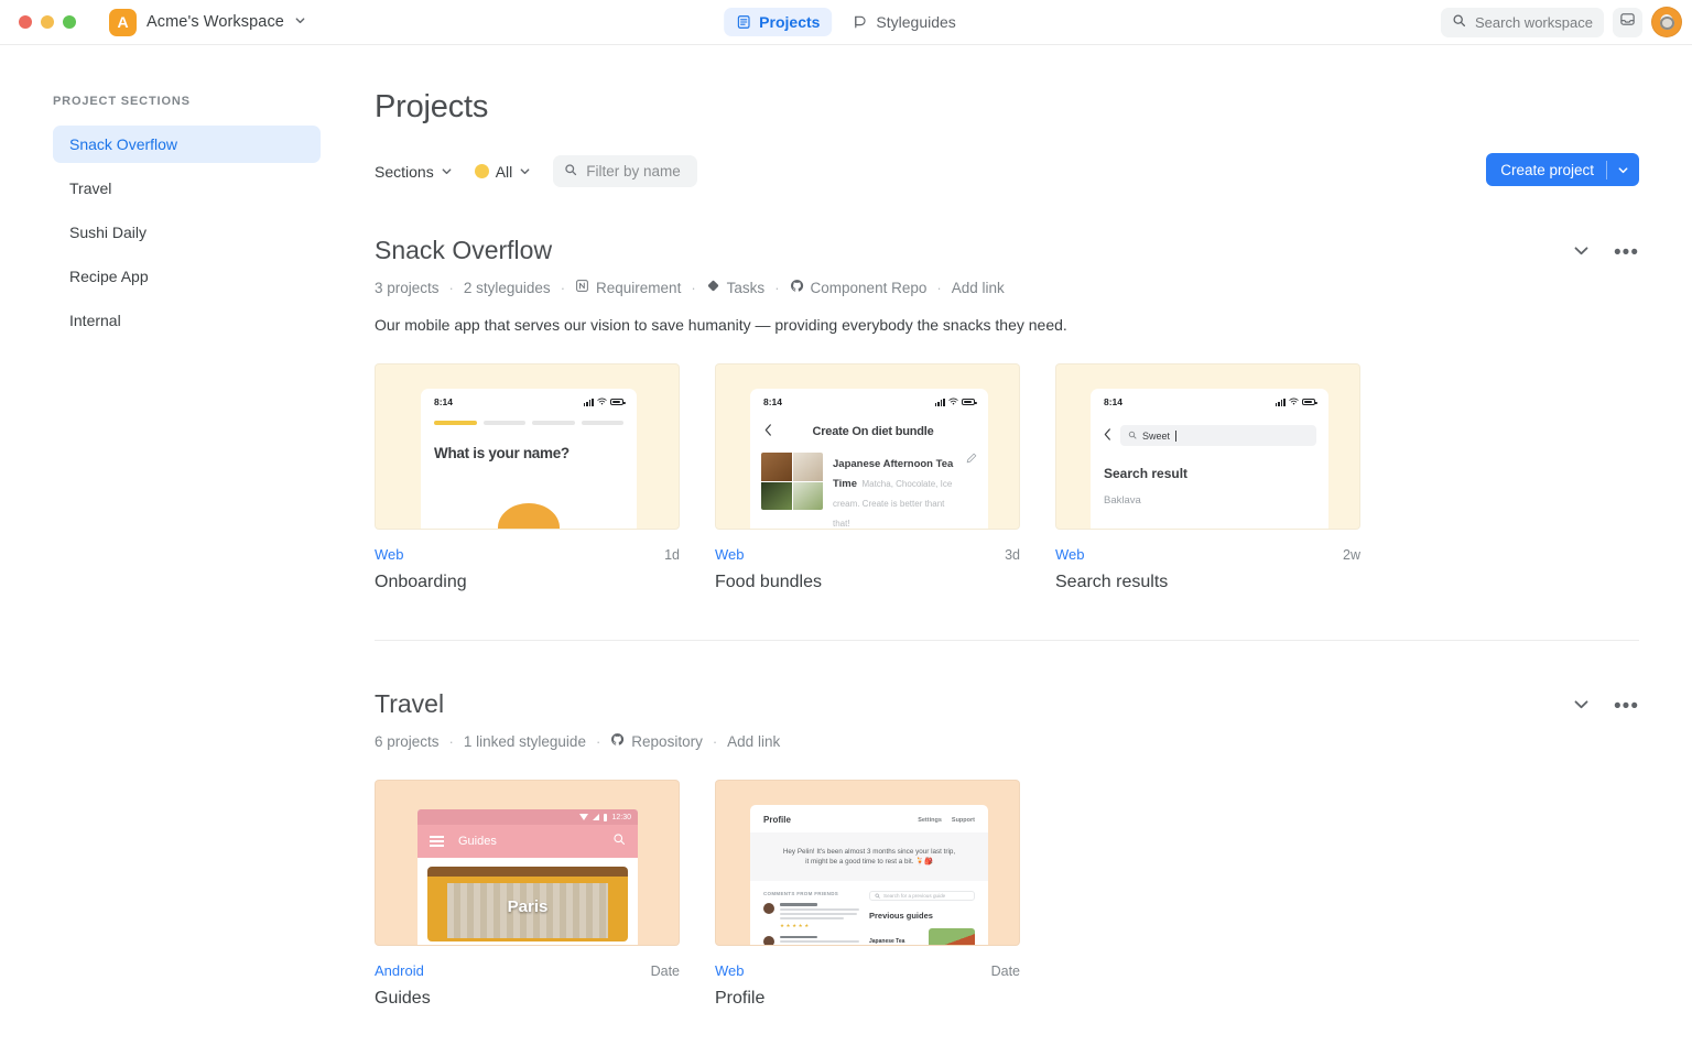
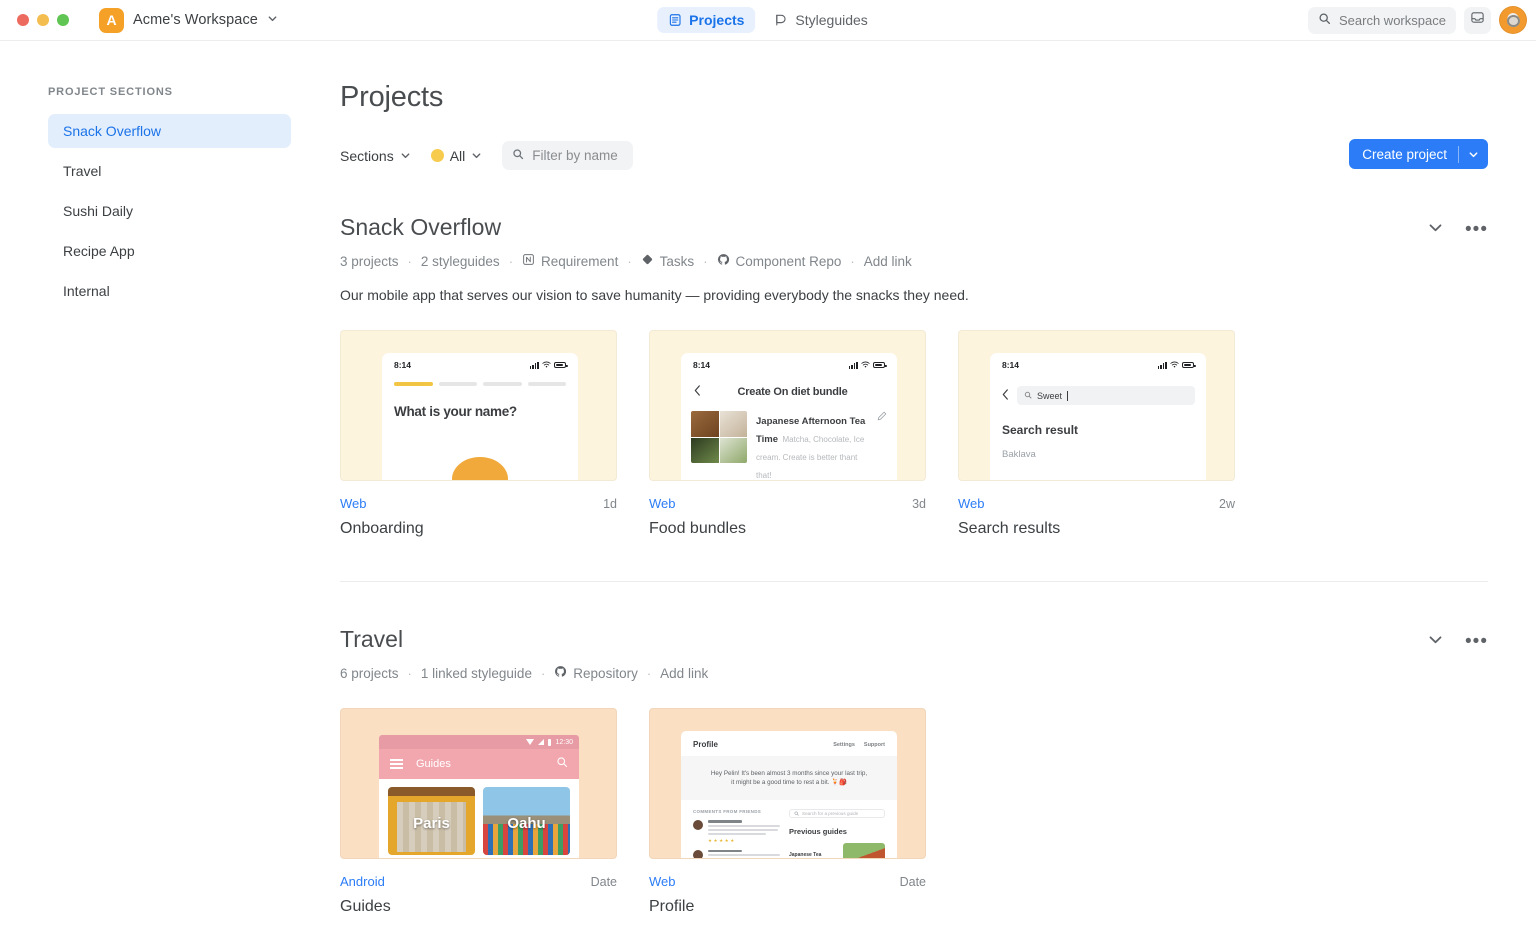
  A
  Acme's Workspace
  Projects
  Styleguides
  Search workspace
  PROJECT SECTIONS
  Snack Overflow
  Travel
  Sushi Daily
  Recipe App
  Internal
  Projects
  Sections
  All
  Filter by name
  Create project
  Snack Overflow
  •••
  3 projects
  ·
  2 styleguides
  ·
  Requirement
  ·
  Tasks
  ·
  Component Repo
  ·
  Add link
  Our mobile app that serves our vision to save humanity — providing everybody the snacks they need.
  8:14
  What is your name?
  Web
  1d
  Onboarding
  8:14
  Create On diet bundle
  Japanese Afternoon Tea Time Matcha, Chocolate, Ice cream. Create is better thant that!
  Web
  3d
  Food bundles
  8:14
  Sweet
  Search result
  Baklava
  Web
  2w
  Search results
  Travel
  •••
  6 projects
  ·
  1 linked styleguide
  ·
  Repository
  ·
  Add link
  Guides
  Paris
+ Oahu
  Android
  Date
  Guides
  Profile
  Previous guides
  Web
  Date
  Profile
